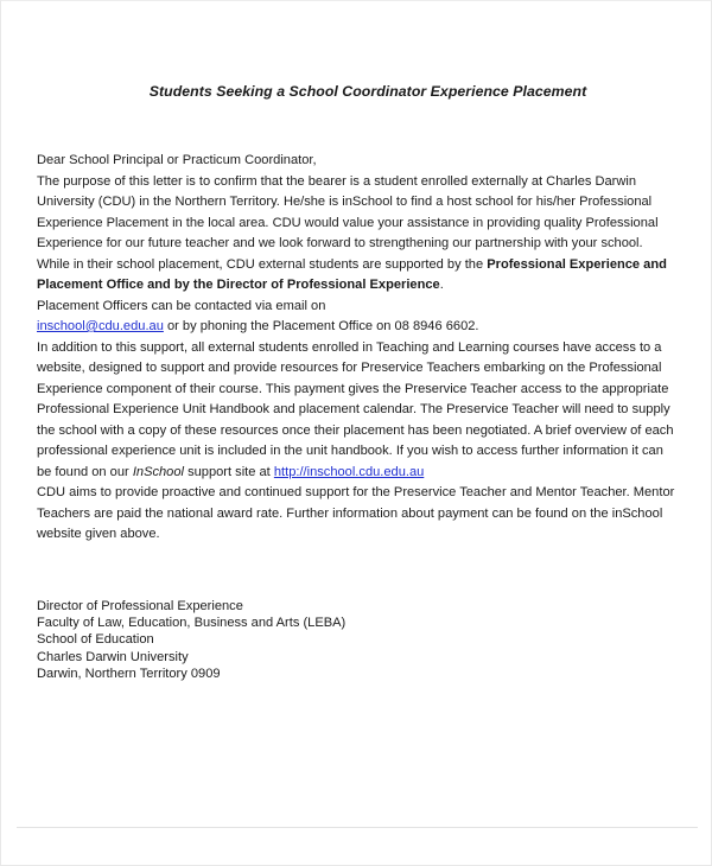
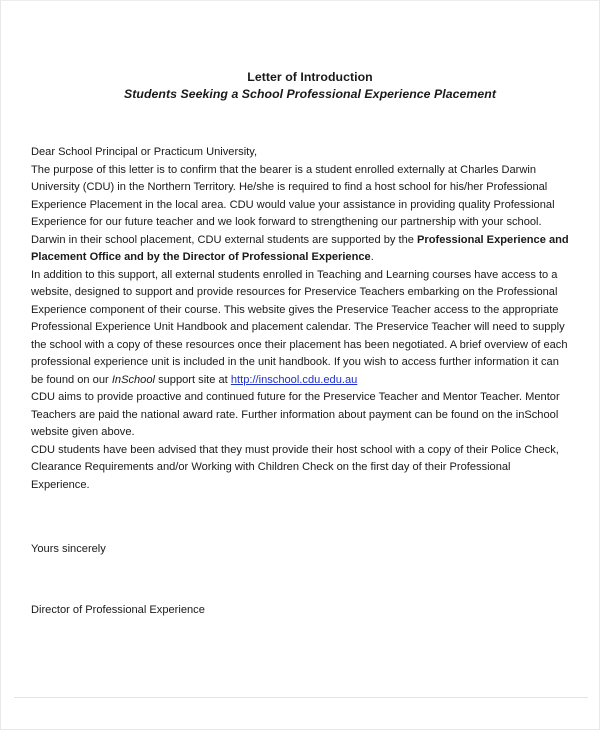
+ Letter of Introduction
- Students Seeking a School Coordinator Experience Placement
+ Students Seeking a School Professional Experience Placement
- Dear School Principal or Practicum Coordinator,
+ Dear School Principal or Practicum University,
- The purpose of this letter is to confirm that the bearer is a student enrolled externally at Charles Darwin University (CDU) in the Northern Territory. He/she is inSchool to find a host school for his/her Professional Experience Placement in the local area. CDU would value your assistance in providing quality Professional Experience for our future teacher and we look forward to strengthening our partnership with your school.
+ The purpose of this letter is to confirm that the bearer is a student enrolled externally at Charles Darwin University (CDU) in the Northern Territory. He/she is required to find a host school for his/her Professional Experience Placement in the local area. CDU would value your assistance in providing quality Professional Experience for our future teacher and we look forward to strengthening our partnership with your school.
- While in their school placement, CDU external students are supported by the Professional Experience and Placement Office and by the Director of Professional Experience.
+ Darwin in their school placement, CDU external students are supported by the Professional Experience and Placement Office and by the Director of Professional Experience.
- Placement Officers can be contacted via email on
- inschool@cdu.edu.au or by phoning the Placement Office on 08 8946 6602.
- In addition to this support, all external students enrolled in Teaching and Learning courses have access to a website, designed to support and provide resources for Preservice Teachers embarking on the Professional Experience component of their course. This payment gives the Preservice Teacher access to the appropriate Professional Experience Unit Handbook and placement calendar. The Preservice Teacher will need to supply the school with a copy of these resources once their placement has been negotiated. A brief overview of each professional experience unit is included in the unit handbook. If you wish to access further information it can be found on our InSchool support site at http://inschool.cdu.edu.au
+ In addition to this support, all external students enrolled in Teaching and Learning courses have access to a website, designed to support and provide resources for Preservice Teachers embarking on the Professional Experience component of their course. This website gives the Preservice Teacher access to the appropriate Professional Experience Unit Handbook and placement calendar. The Preservice Teacher will need to supply the school with a copy of these resources once their placement has been negotiated. A brief overview of each professional experience unit is included in the unit handbook. If you wish to access further information it can be found on our InSchool support site at http://inschool.cdu.edu.au
- CDU aims to provide proactive and continued support for the Preservice Teacher and Mentor Teacher. Mentor Teachers are paid the national award rate. Further information about payment can be found on the inSchool website given above.
+ CDU aims to provide proactive and continued future for the Preservice Teacher and Mentor Teacher. Mentor Teachers are paid the national award rate. Further information about payment can be found on the inSchool website given above.
+ CDU students have been advised that they must provide their host school with a copy of their Police Check, Clearance Requirements and/or Working with Children Check on the first day of their Professional Experience.
+ Yours sincerely
  Director of Professional Experience
- Faculty of Law, Education, Business and Arts (LEBA)
- School of Education
- Charles Darwin University
- Darwin, Northern Territory 0909
